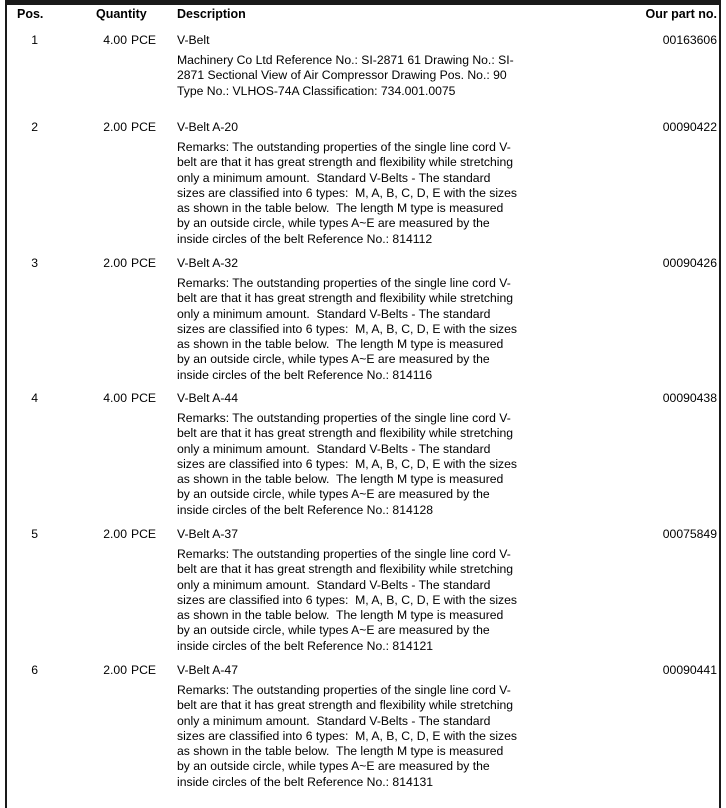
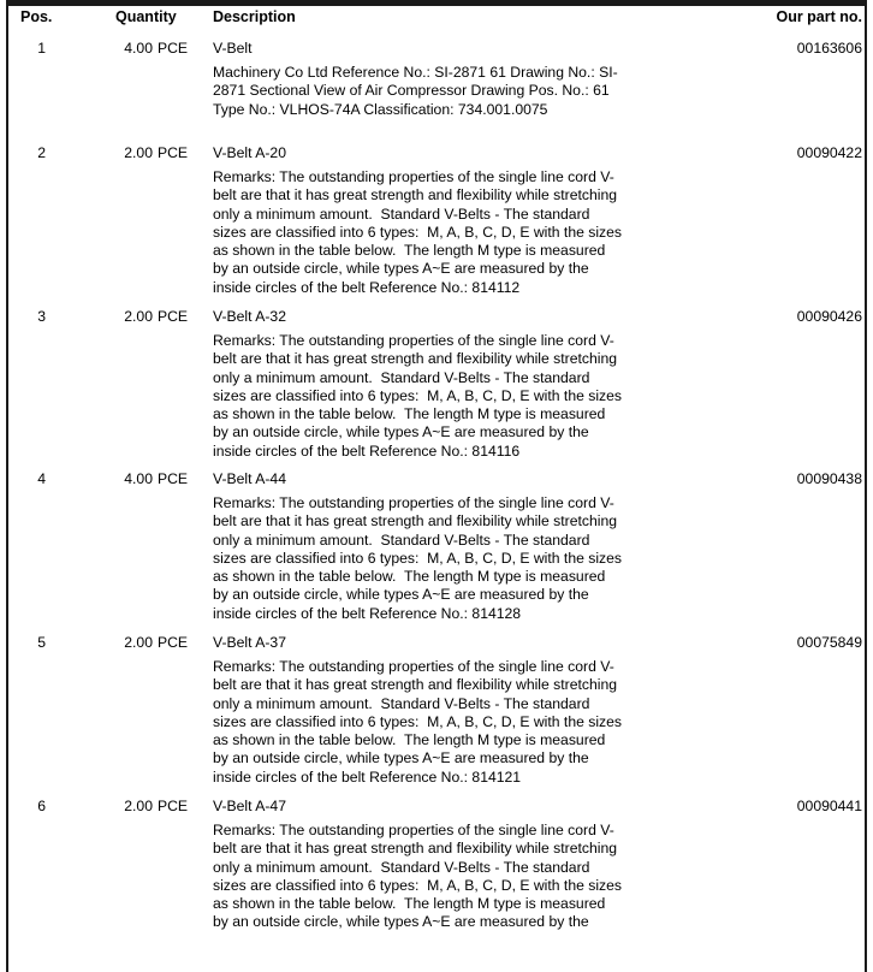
  Pos.
  Quantity
  Description
  Our part no.
  1
  4.00
  PCE
  V-Belt
  00163606
  Machinery Co Ltd Reference No.: SI-2871 61 Drawing No.: SI-
- 2871 Sectional View of Air Compressor Drawing Pos. No.: 90
+ 2871 Sectional View of Air Compressor Drawing Pos. No.: 61
  Type No.: VLHOS-74A Classification: 734.001.0075
  2
  2.00
  PCE
  V-Belt A-20
  00090422
  Remarks: The outstanding properties of the single line cord V-
  belt are that it has great strength and flexibility while stretching
  only a minimum amount. Standard V-Belts - The standard
  sizes are classified into 6 types: M, A, B, C, D, E with the sizes
  as shown in the table below. The length M type is measured
  by an outside circle, while types A~E are measured by the
  inside circles of the belt Reference No.: 814112
  3
  2.00
  PCE
  V-Belt A-32
  00090426
  Remarks: The outstanding properties of the single line cord V-
  belt are that it has great strength and flexibility while stretching
  only a minimum amount. Standard V-Belts - The standard
  sizes are classified into 6 types: M, A, B, C, D, E with the sizes
  as shown in the table below. The length M type is measured
  by an outside circle, while types A~E are measured by the
  inside circles of the belt Reference No.: 814116
  4
  4.00
  PCE
  V-Belt A-44
  00090438
  Remarks: The outstanding properties of the single line cord V-
  belt are that it has great strength and flexibility while stretching
  only a minimum amount. Standard V-Belts - The standard
  sizes are classified into 6 types: M, A, B, C, D, E with the sizes
  as shown in the table below. The length M type is measured
  by an outside circle, while types A~E are measured by the
  inside circles of the belt Reference No.: 814128
  5
  2.00
  PCE
  V-Belt A-37
  00075849
  Remarks: The outstanding properties of the single line cord V-
  belt are that it has great strength and flexibility while stretching
  only a minimum amount. Standard V-Belts - The standard
  sizes are classified into 6 types: M, A, B, C, D, E with the sizes
  as shown in the table below. The length M type is measured
  by an outside circle, while types A~E are measured by the
  inside circles of the belt Reference No.: 814121
  6
  2.00
  PCE
  V-Belt A-47
  00090441
  Remarks: The outstanding properties of the single line cord V-
  belt are that it has great strength and flexibility while stretching
  only a minimum amount. Standard V-Belts - The standard
  sizes are classified into 6 types: M, A, B, C, D, E with the sizes
  as shown in the table below. The length M type is measured
  by an outside circle, while types A~E are measured by the
- inside circles of the belt Reference No.: 814131
